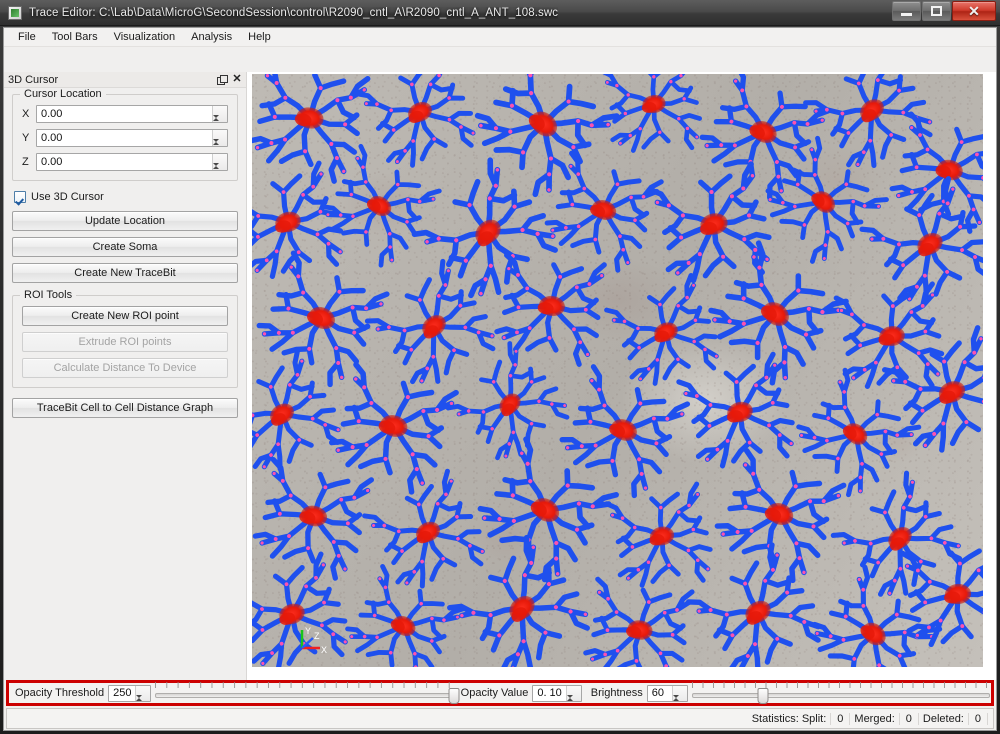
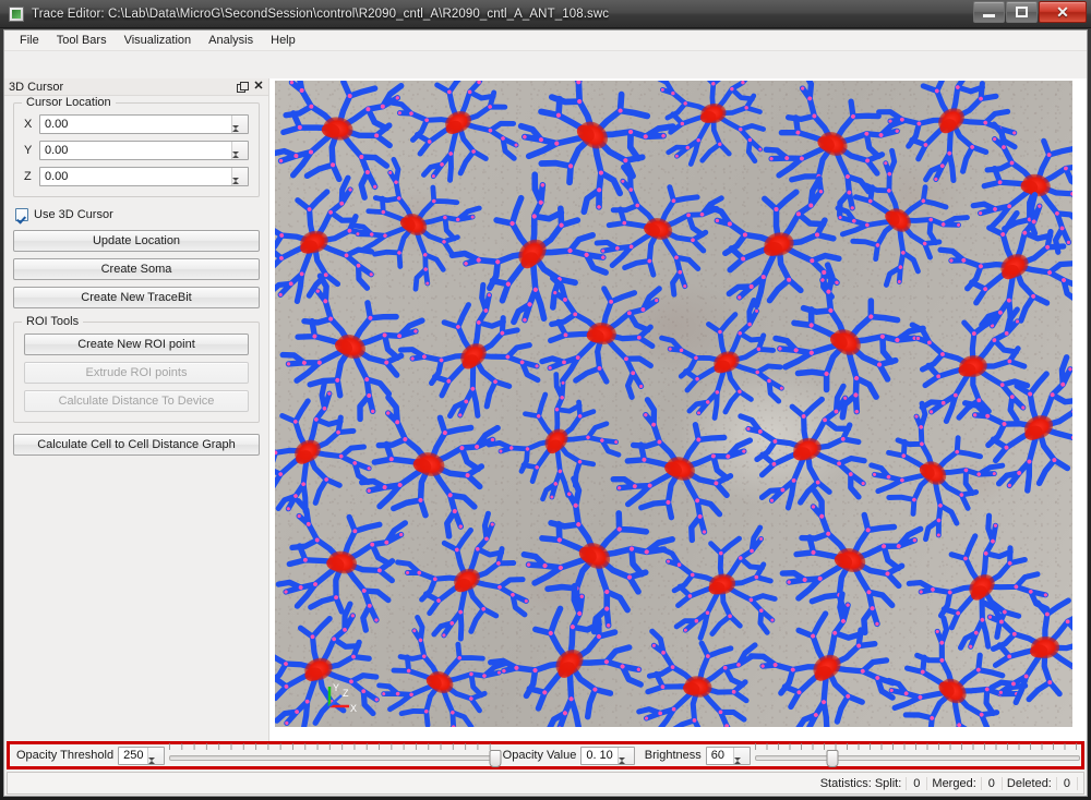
  Trace Editor: C:\Lab\Data\MicroG\SecondSession\control\R2090_cntl_A\R2090_cntl_A_ANT_108.swc
  ✕
  File
  Tool Bars
  Visualization
  Analysis
  Help
  3D Cursor
  ✕
  Cursor Location
  X
  0.00
  Y
  0.00
  Z
  0.00
  Use 3D Cursor
  Update Location
  Create Soma
  Create New TraceBit
  ROI Tools
  Create New ROI point
  Extrude ROI points
  Calculate Distance To Device
- TraceBit Cell to Cell Distance Graph
+ Calculate Cell to Cell Distance Graph
  Y
  X
  Z
  Opacity Threshold
  250
  Opacity Value
  0. 10
  Brightness
  60
  Statistics: Split:
  0
  Merged:
  0
  Deleted:
  0
